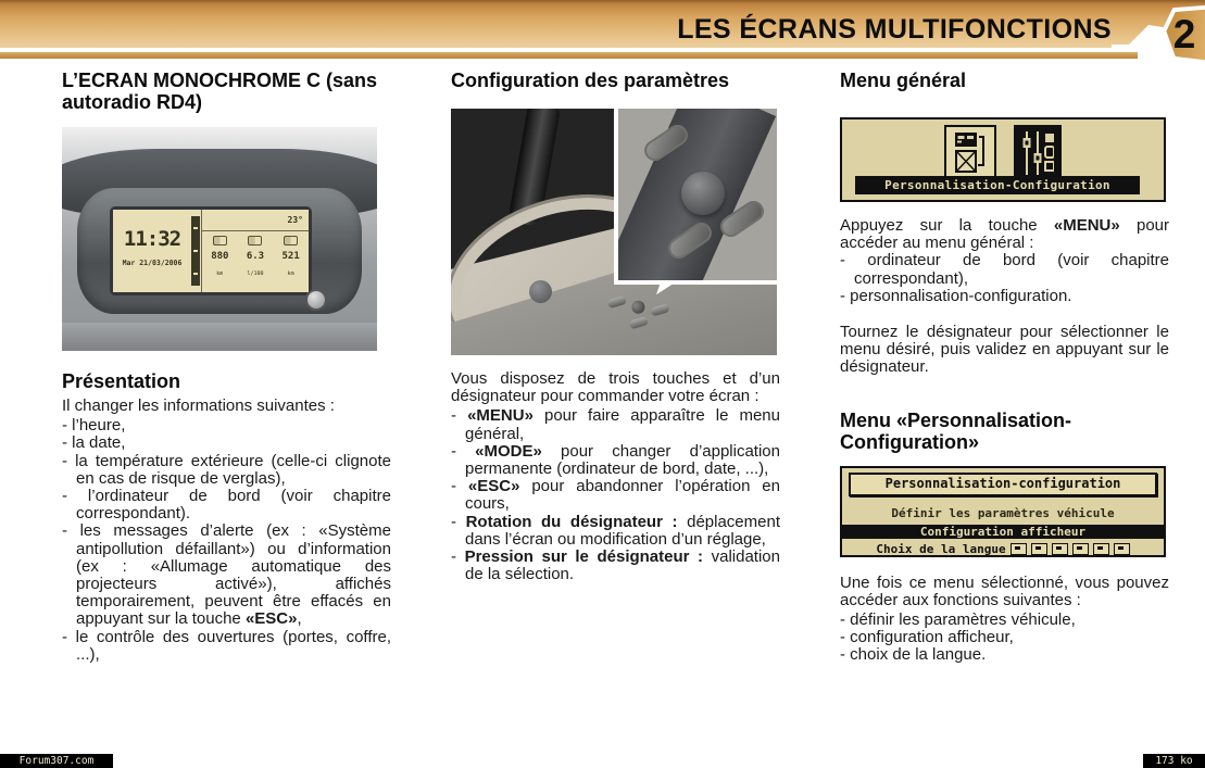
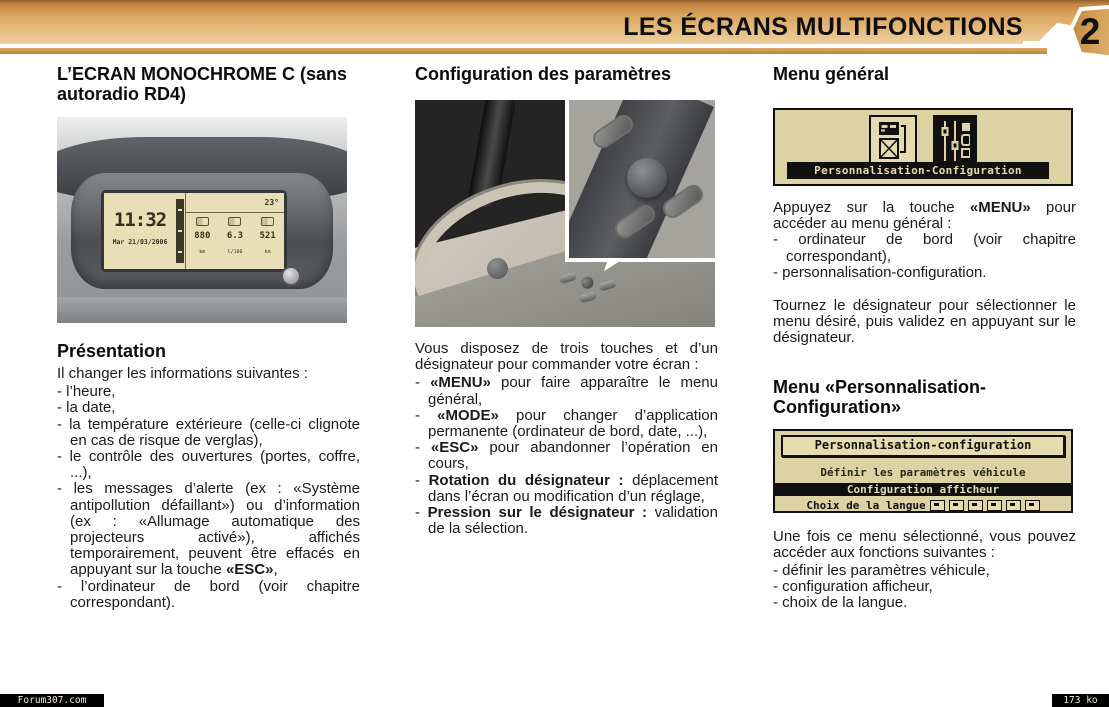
  LES ÉCRANS MULTIFONCTIONS
  2
  L’ECRAN MONOCHROME C (sans autoradio RD4)
  11:32
  Mar 21/03/2006
  23°
  880
  6.3
  521
  Présentation
  Il changer les informations suivantes :
  l’heure,
  la date,
  la température extérieure (celle-ci clignote en cas de risque de verglas),
- l’ordinateur de bord (voir chapitre correspondant).
+ le contrôle des ouvertures (portes, coffre, ...),
  les messages d’alerte (ex : «Système antipollution défaillant») ou d’information (ex : «Allumage automatique des projecteurs activé»), affichés temporairement, peuvent être effacés en appuyant sur la touche «ESC»,
- le contrôle des ouvertures (portes, coffre, ...),
+ l’ordinateur de bord (voir chapitre correspondant).
  Configuration des paramètres
  Vous disposez de trois touches et d’un désignateur pour commander votre écran :
  «MENU» pour faire apparaître le menu général,
  «MODE» pour changer d’application permanente (ordinateur de bord, date, ...),
  «ESC» pour abandonner l’opération en cours,
  Rotation du désignateur : déplacement dans l’écran ou modification d’un réglage,
  Pression sur le désignateur : validation de la sélection.
  Menu général
  Personnalisation-Configuration
  Appuyez sur la touche «MENU» pour accéder au menu général :
  ordinateur de bord (voir chapitre correspondant),
  personnalisation-configuration.
  Tournez le désignateur pour sélectionner le menu désiré, puis validez en appuyant sur le désignateur.
  Menu «Personnalisation-Configuration»
  Personnalisation-configuration
  Définir les paramètres véhicule
  Configuration afficheur
  Choix de la langue
  Une fois ce menu sélectionné, vous pouvez accéder aux fonctions suivantes :
  définir les paramètres véhicule,
  configuration afficheur,
  choix de la langue.
  Forum307.com
  173 ko
